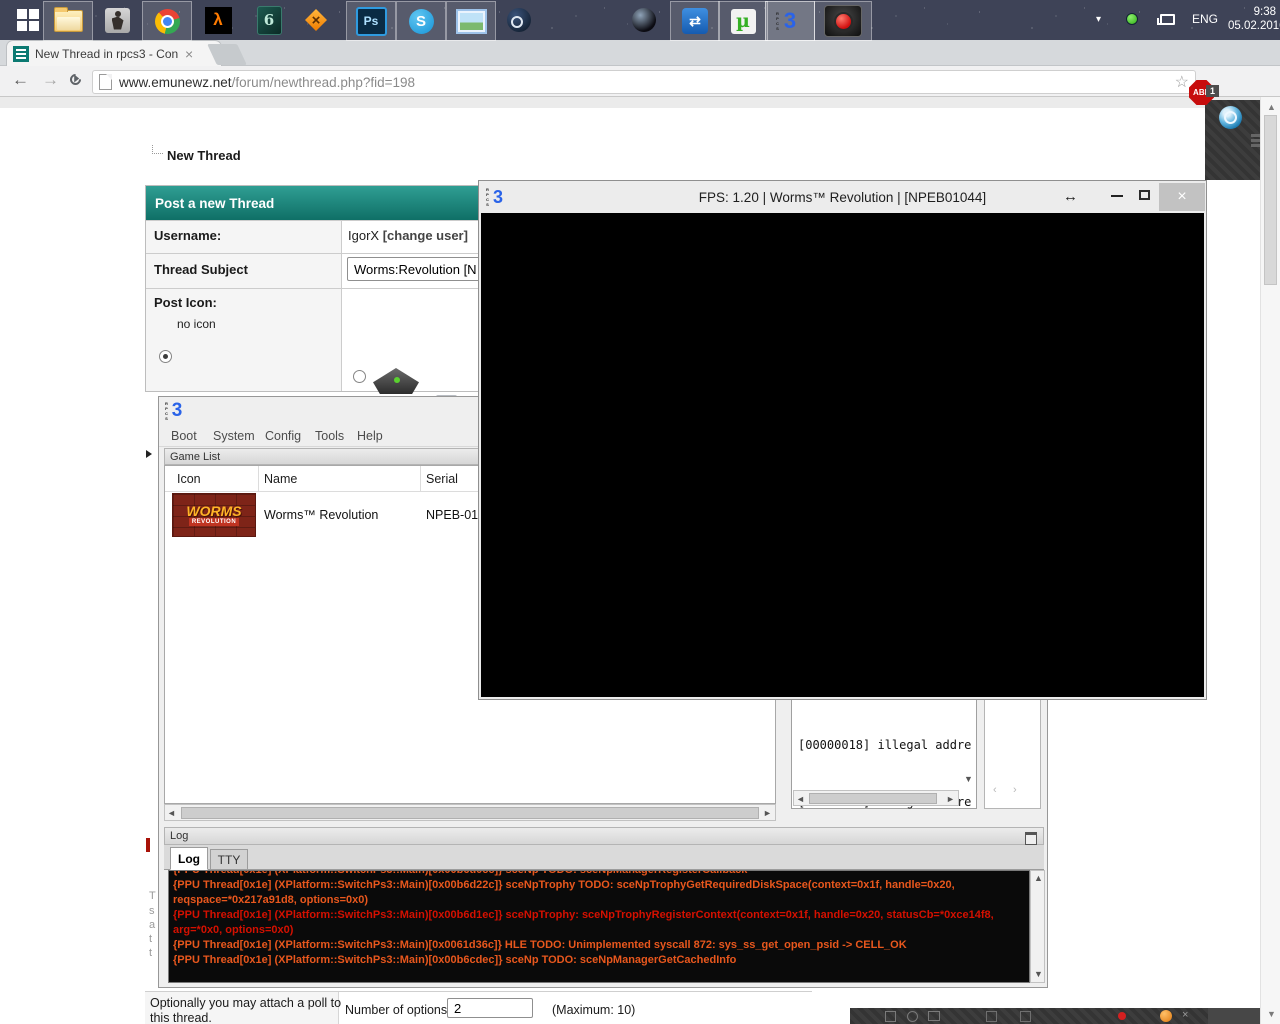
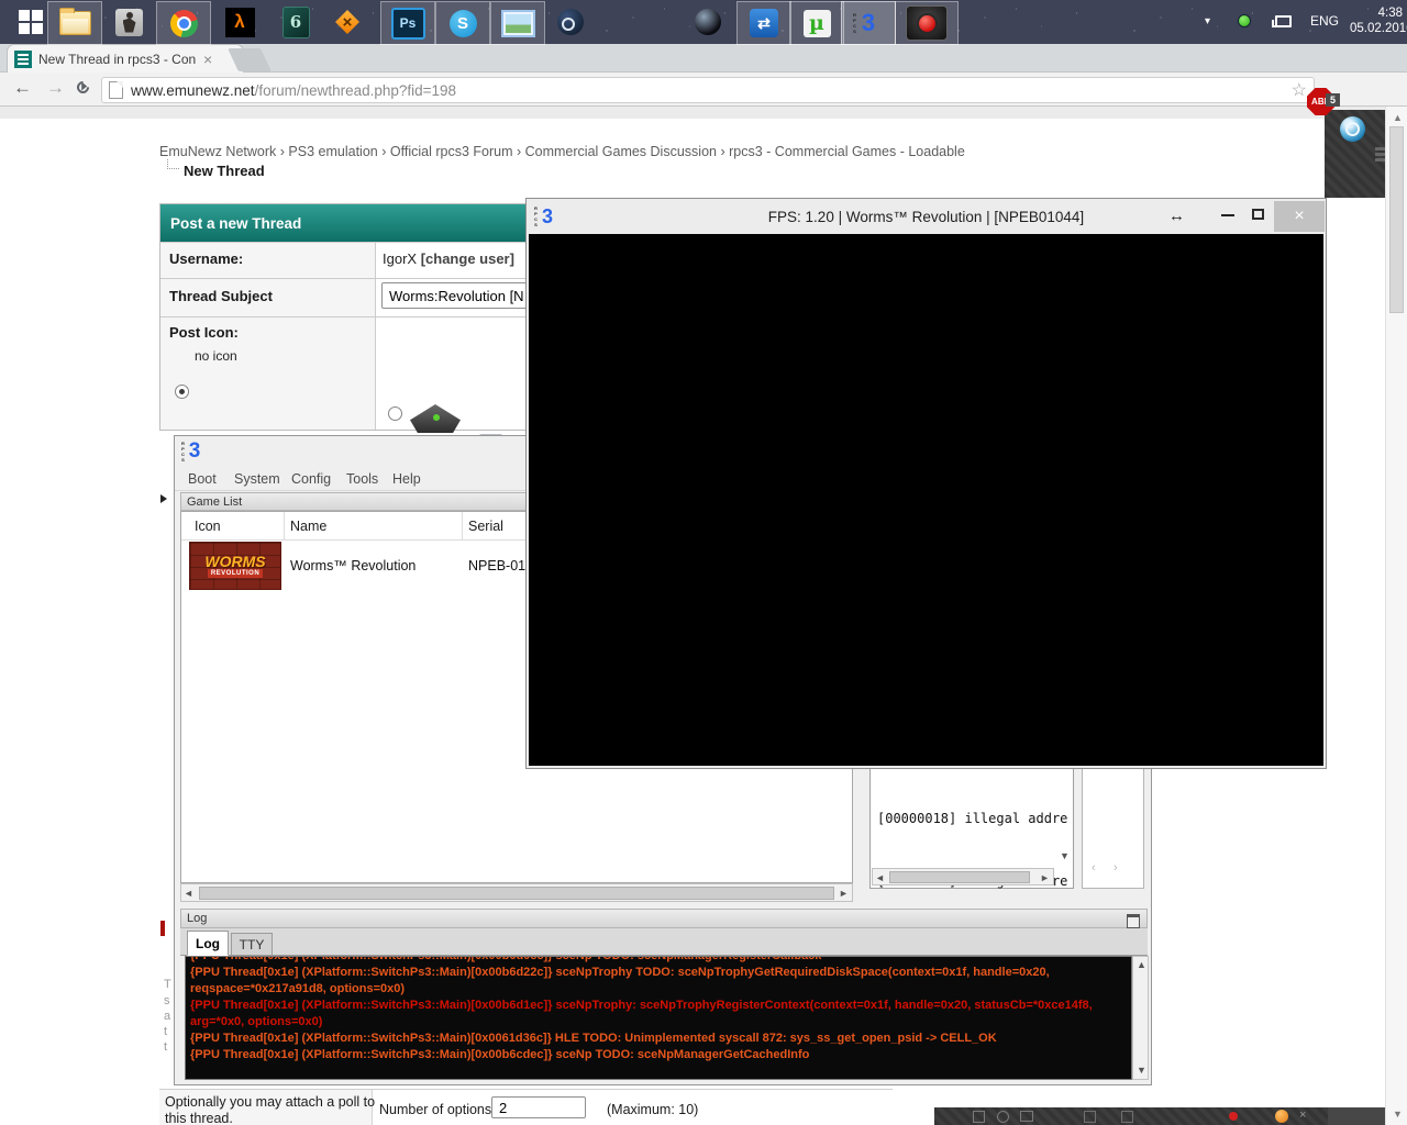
  ▾
  ENG
- 9:38
+ 4:38
  05.02.201
  New Thread in rpcs3 - Con
  ×
  ←
  →
  www.emunewz.net/forum/newthread.php?fid=198
  ☆
- 1
+ 5
+ EmuNewz Network › PS3 emulation › Official rpcs3 Forum › Commercial Games Discussion › rpcs3 - Commercial Games - Loadable
  New Thread
  Post a new Thread
  Username:
  IgorX [change user]
  Thread Subject
  Worms:Revolution [N
  Post Icon:
  no icon
  T
  s
  a
  t
  t
  Optionally you may attach a poll to
  this thread.
  Number of options
  2
  (Maximum: 10)
  Boot
  System
  Config
  Tools
  Help
  Game List
  Icon
  Name
  Serial
  WORMS
  Worms™ Revolution
  NPEB-01
  ◄
  ►
  [00000018] illegal addre
  ▼
  ◄
  ►
  ‹
  ›
  Log
  Log
  TTY
  {PPU Thread[0x1e] (XPlatform::SwitchPs3::Main)[0x00b6d22c]} sceNpTrophy TODO: sceNpTrophyGetRequiredDiskSpace(context=0x1f, handle=0x20, reqspace=*0x217a91d8, options=0x0)
  {PPU Thread[0x1e] (XPlatform::SwitchPs3::Main)[0x00b6d1ec]} sceNpTrophy: sceNpTrophyRegisterContext(context=0x1f, handle=0x20, statusCb=*0xce14f8, arg=*0x0, options=0x0)
  {PPU Thread[0x1e] (XPlatform::SwitchPs3::Main)[0x0061d36c]} HLE TODO: Unimplemented syscall 872: sys_ss_get_open_psid -> CELL_OK
  {PPU Thread[0x1e] (XPlatform::SwitchPs3::Main)[0x00b6cdec]} sceNp TODO: sceNpManagerGetCachedInfo
  ▲
  ▼
  FPS: 1.20 | Worms™ Revolution | [NPEB01044]
  ↔
  ×
  ×
  ▲
  ▼
